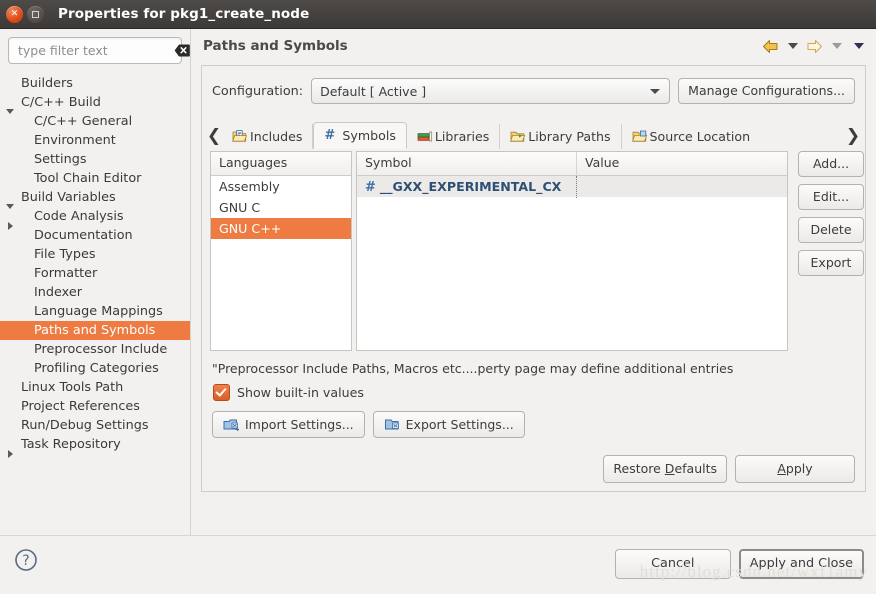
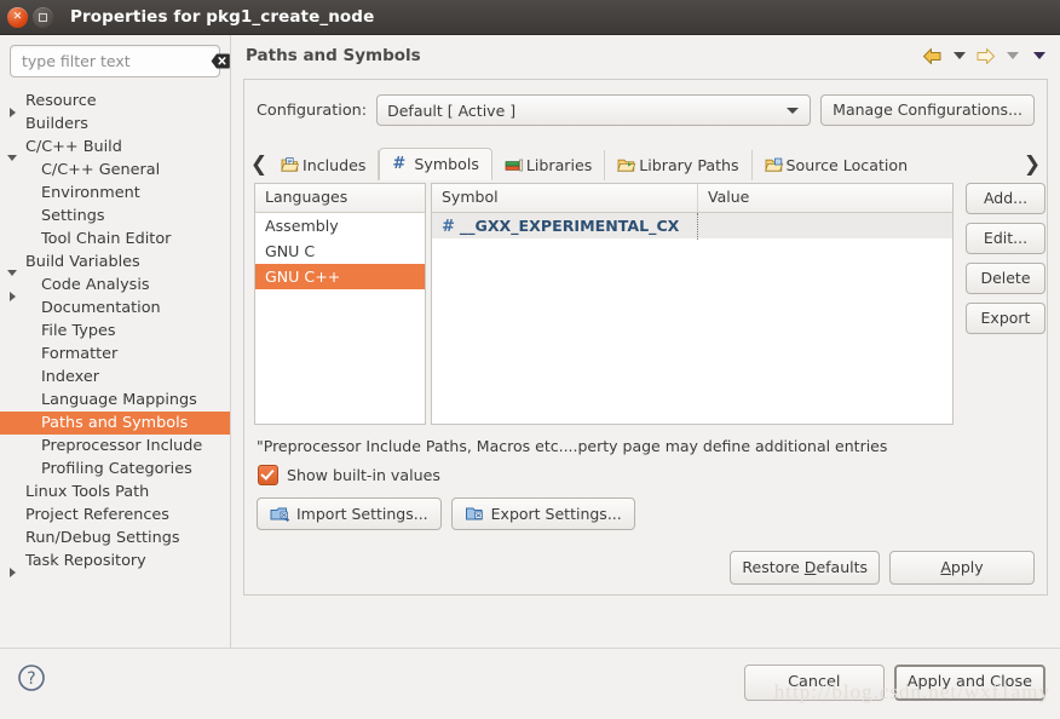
  ✕
  Properties for pkg1_create_node
  type filter text
+ Resource
  Builders
  C/C++ Build
  C/C++ General
  Environment
  Settings
  Tool Chain Editor
  Build Variables
  Code Analysis
  Documentation
  File Types
  Formatter
  Indexer
  Language Mappings
  Paths and Symbols
  Preprocessor Include
  Profiling Categories
  Linux Tools Path
  Project References
  Run/Debug Settings
  Task Repository
  Paths and Symbols
  Configuration:
  Default [ Active ]
  Manage Configurations...
  ❮
  Includes
  #
  Symbols
  Libraries
  Library Paths
  Source Location
  ❯
  Languages
  Assembly
  GNU C
  GNU C++
  Symbol
  Value
  # __GXX_EXPERIMENTAL_CX
  Add...
  Edit...
  Delete
  Export
  "Preprocessor Include Paths, Macros etc....perty page may define additional entries
  Show built-in values
  Import Settings...
  Export Settings...
  Restore Defaults
  Apply
  ?
  Cancel
  Apply and Close
  http://blog.csdn.net/wxf1amy
